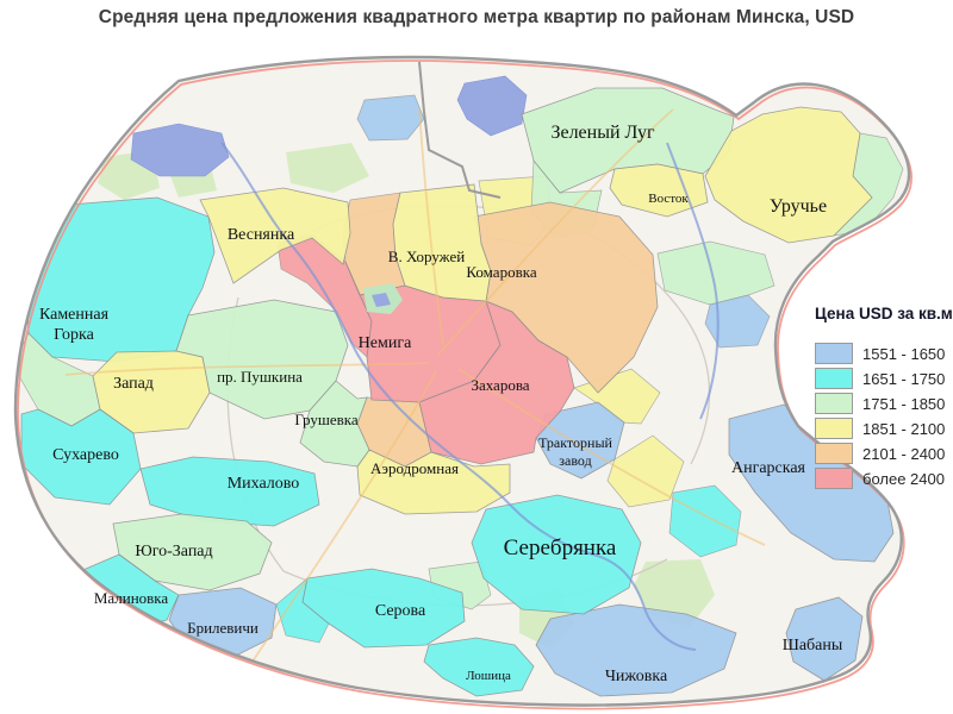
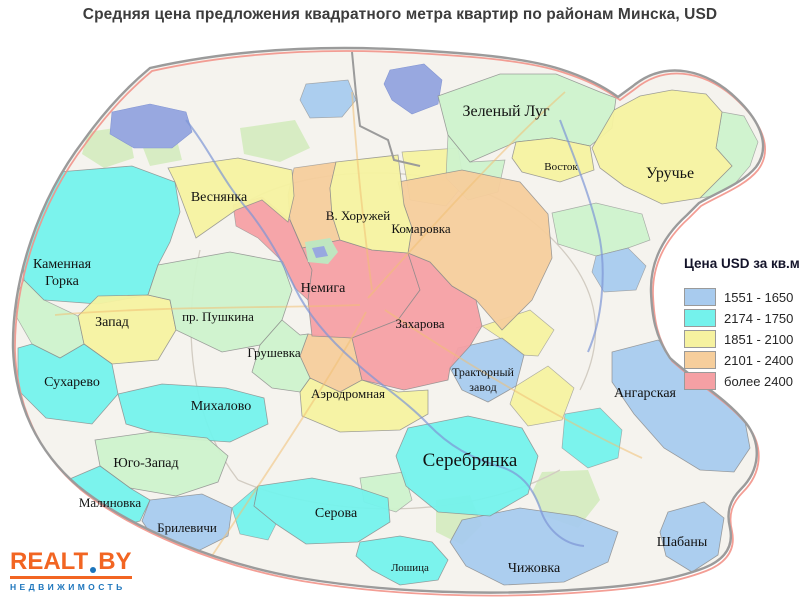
  Каменная
  Горка
  Запад
  пр. Пушкина
  Сухарево
  Михалово
  Юго-Запад
  Малиновка
  Брилевичи
  Серова
  Лошица
  Чижовка
  Шабаны
  Серебрянка
  Ангарская
  Тракторный
  завод
  Аэродромная
  Грушевка
  Немига
  Захарова
  Комаровка
  В. Хоружей
  Веснянка
  Зеленый Луг
  Восток
  Уручье
  Средняя цена предложения квадратного метра квартир по районам Минска, USD
  Цена USD за кв.м
  1551 - 1650
- 1651 - 1750
+ 2174 - 1750
- 1751 - 1850
  1851 - 2100
  2101 - 2400
  более 2400
+ REALT
+ BY
+ НЕДВИЖИМОСТЬ
